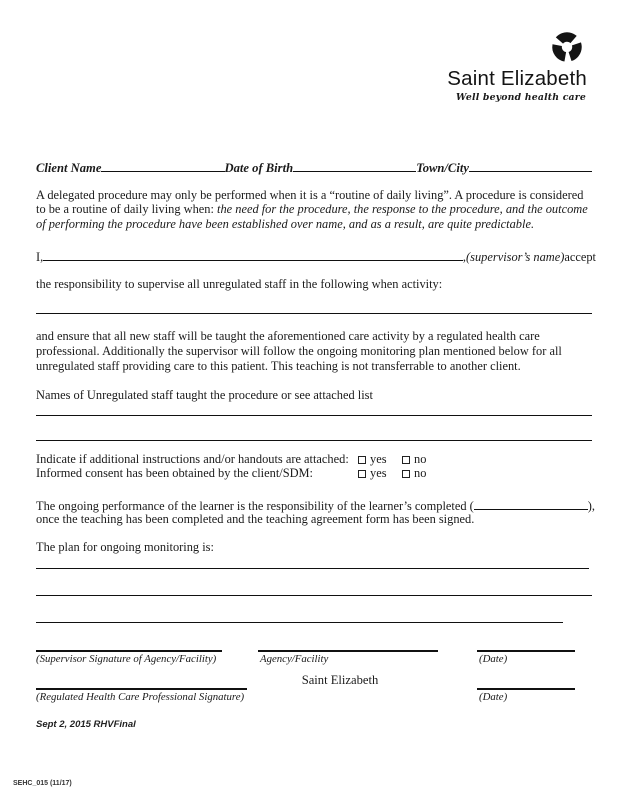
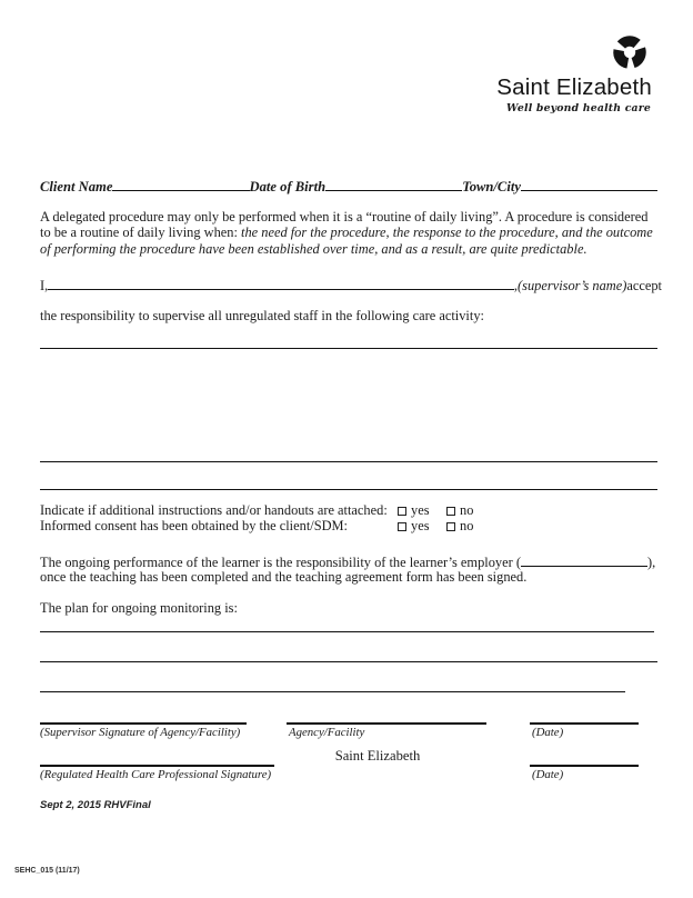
  Saint Elizabeth
  Well beyond health care
  Client Name
  Date of Birth
  Town/City
- A delegated procedure may only be performed when it is a “routine of daily living”. A procedure is considered to be a routine of daily living when: the need for the procedure, the response to the procedure, and the outcome of performing the procedure have been established over name, and as a result, are quite predictable.
+ A delegated procedure may only be performed when it is a “routine of daily living”. A procedure is considered to be a routine of daily living when: the need for the procedure, the response to the procedure, and the outcome of performing the procedure have been established over time, and as a result, are quite predictable.
  I,
  ,
  (supervisor’s name)
  accept
- the responsibility to supervise all unregulated staff in the following when activity:
+ the responsibility to supervise all unregulated staff in the following care activity:
- and ensure that all new staff will be taught the aforementioned care activity by a regulated health care professional. Additionally the supervisor will follow the ongoing monitoring plan mentioned below for all unregulated staff providing care to this patient. This teaching is not transferrable to another client.
- Names of Unregulated staff taught the procedure or see attached list
  Indicate if additional instructions and/or handouts are attached:
  yes
  no
  Informed consent has been obtained by the client/SDM:
  yes
  no
- The ongoing performance of the learner is the responsibility of the learner’s completed (
+ The ongoing performance of the learner is the responsibility of the learner’s employer (
  ),
  once the teaching has been completed and the teaching agreement form has been signed.
  The plan for ongoing monitoring is:
  (Supervisor Signature of Agency/Facility)
  Agency/Facility
  (Date)
  Saint Elizabeth
  (Regulated Health Care Professional Signature)
  (Date)
  Sept 2, 2015 RHVFinal
